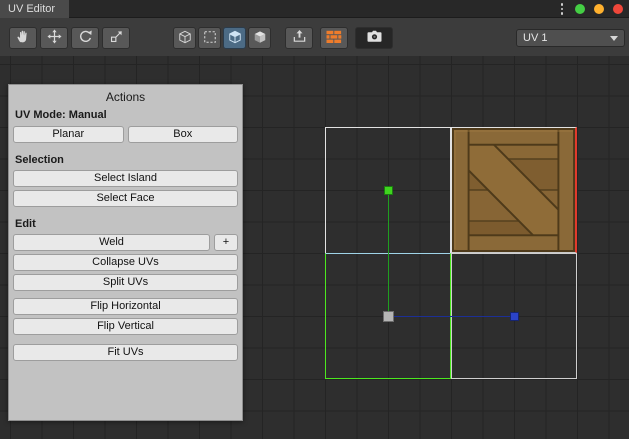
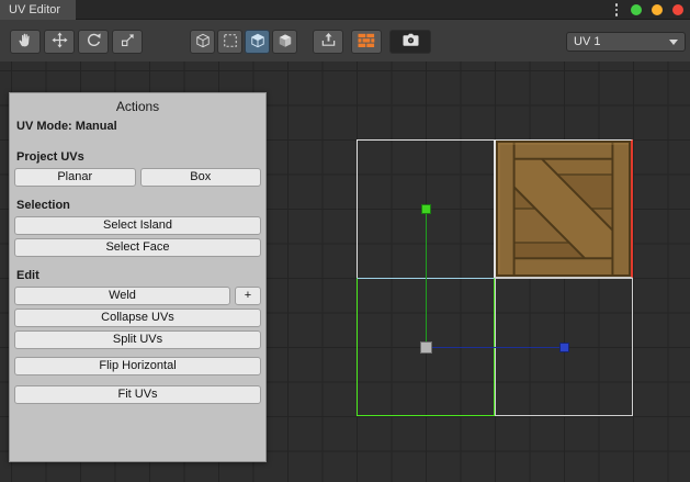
  UV Editor
  UV 1
  Actions
  UV Mode: Manual
+ Project UVs
  Planar
  Box
  Selection
  Select Island
  Select Face
  Edit
  Weld
  +
  Collapse UVs
  Split UVs
  Flip Horizontal
- Flip Vertical
  Fit UVs
